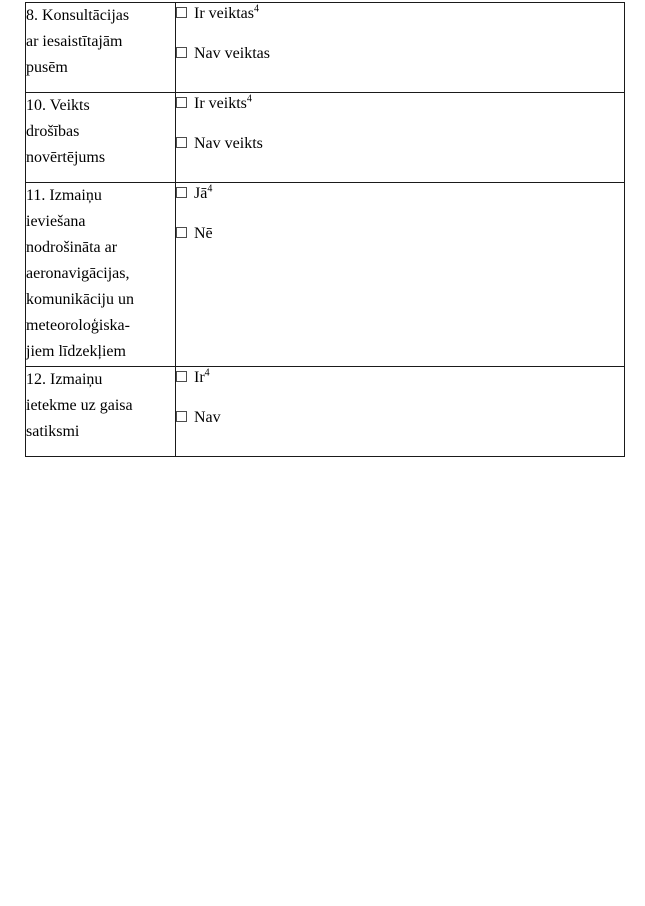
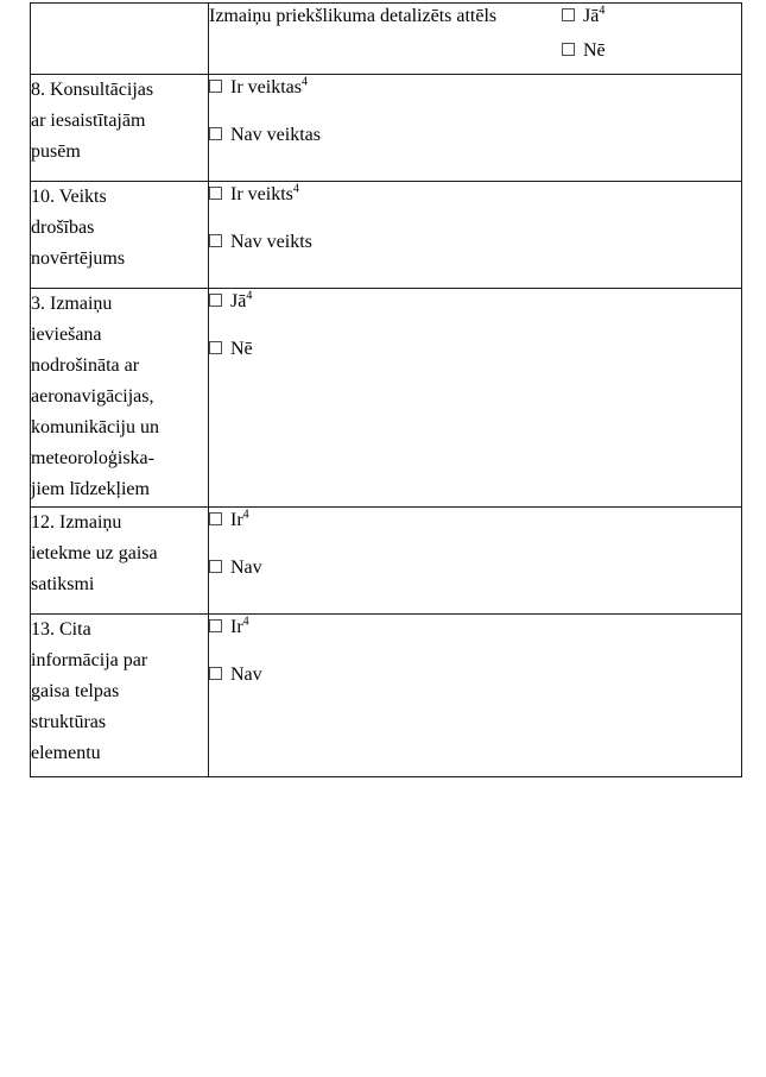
+ 	Izmaiņu priekšlikuma detalizēts attēls Jā4 Nē
  8. Konsultācijas ar iesaistītajām pusēm	Ir veiktas4 Nav veiktas
  10. Veikts drošības novērtējums	Ir veikts4 Nav veikts
- 11. Izmaiņu ieviešana nodrošināta ar aeronavigācijas, komunikāciju un meteoroloģiska- jiem līdzekļiem	Jā4 Nē
+ 3. Izmaiņu ieviešana nodrošināta ar aeronavigācijas, komunikāciju un meteoroloģiska- jiem līdzekļiem	Jā4 Nē
  12. Izmaiņu ietekme uz gaisa satiksmi	Ir4 Nav
+ 13. Cita informācija par gaisa telpas struktūras elementu	Ir4 Nav
